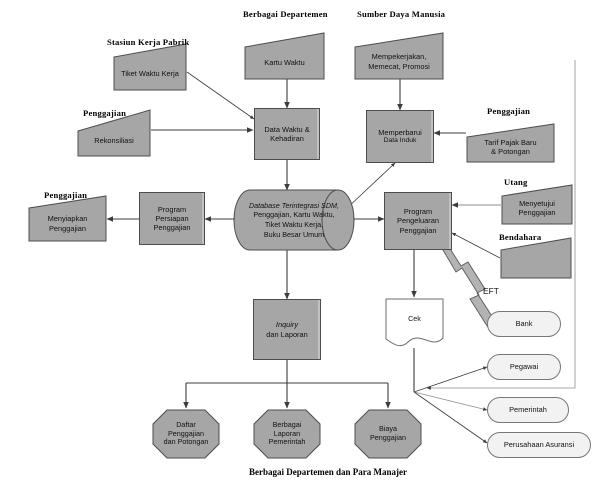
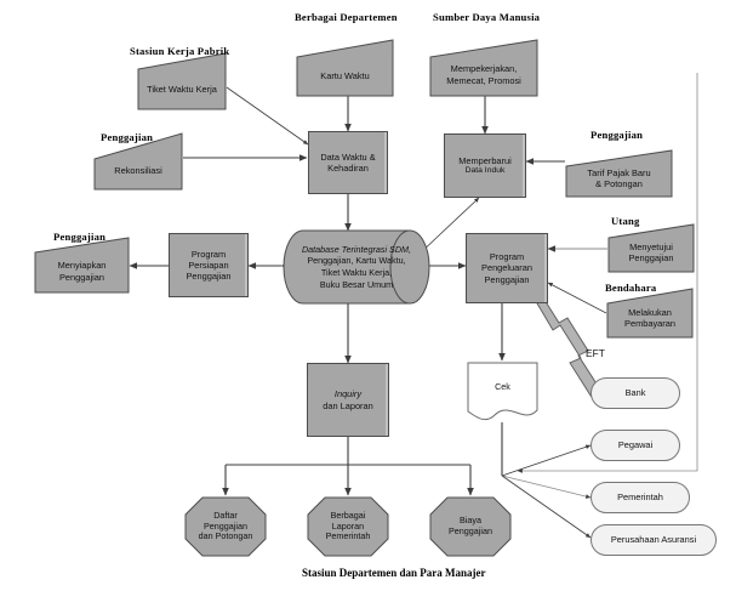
  Stasiun Kerja Pabrik
  Berbagai Departemen
  Sumber Daya Manusia
  Penggajian
  Penggajian
  Penggajian
  Utang
  Bendahara
  Tiket Waktu Kerja
  Kartu Waktu
  Mempekerjakan,
  Memecat, Promosi
  Rekonsiliasi
  Tarif Pajak Baru
  & Potongan
  Menyiapkan
  Penggajian
  Menyetujui
  Penggajian
+ Melakukan
+ Pembayaran
  Data Waktu &
  Kehadiran
  Memperbarui
  Program
  Persiapan
  Penggajian
  Program
  Pengeluaran
  Penggajian
  Inquiry
  dan Laporan
  Database Terintegrasi SDM,
  Penggajian, Kartu Waktu,
  Tiket Waktu Kerja,
  Buku Besar Umum
  Cek
  EFT
  Daftar
  Penggajian
  dan Potongan
  Berbagai
  Laporan
  Pemerintah
  Biaya
  Penggajian
  Bank
  Pegawai
  Pemerintah
  Perusahaan Asuransi
- Berbagai Departemen dan Para Manajer
+ Stasiun Departemen dan Para Manajer
